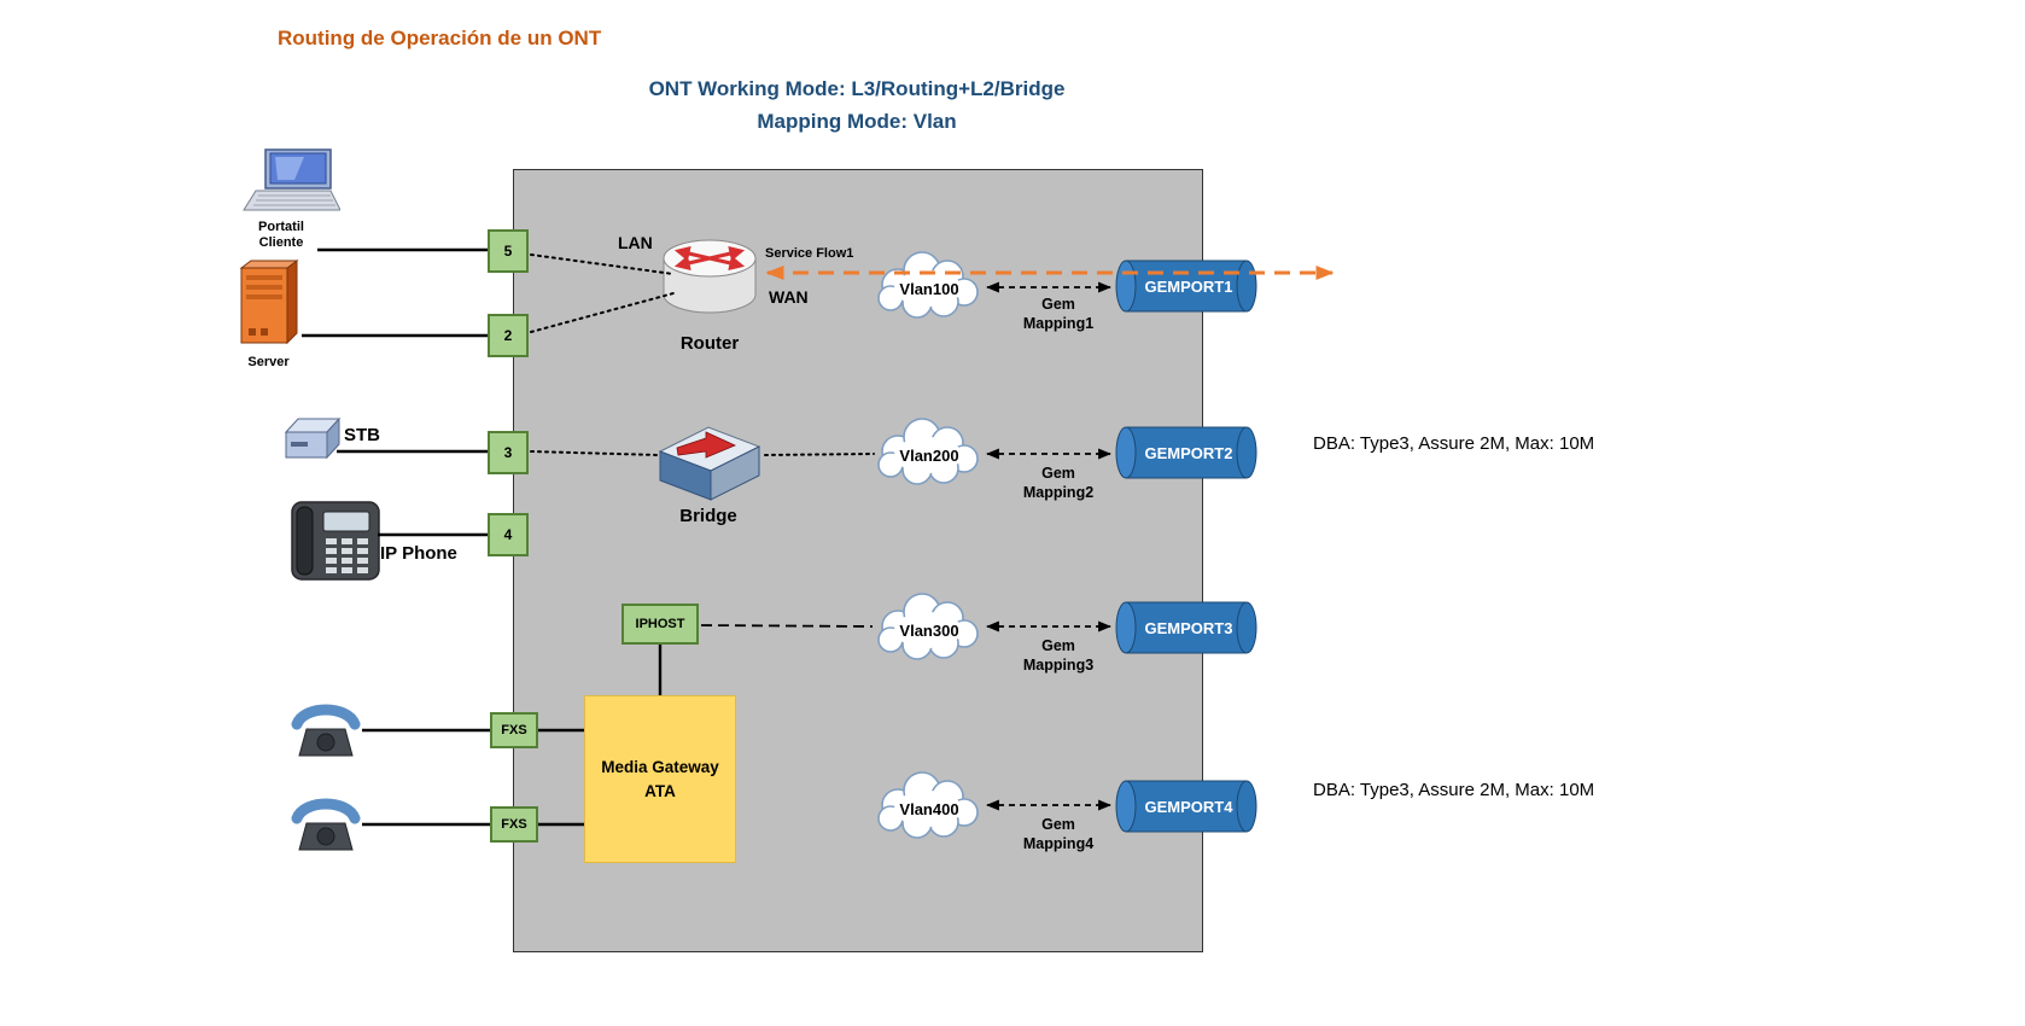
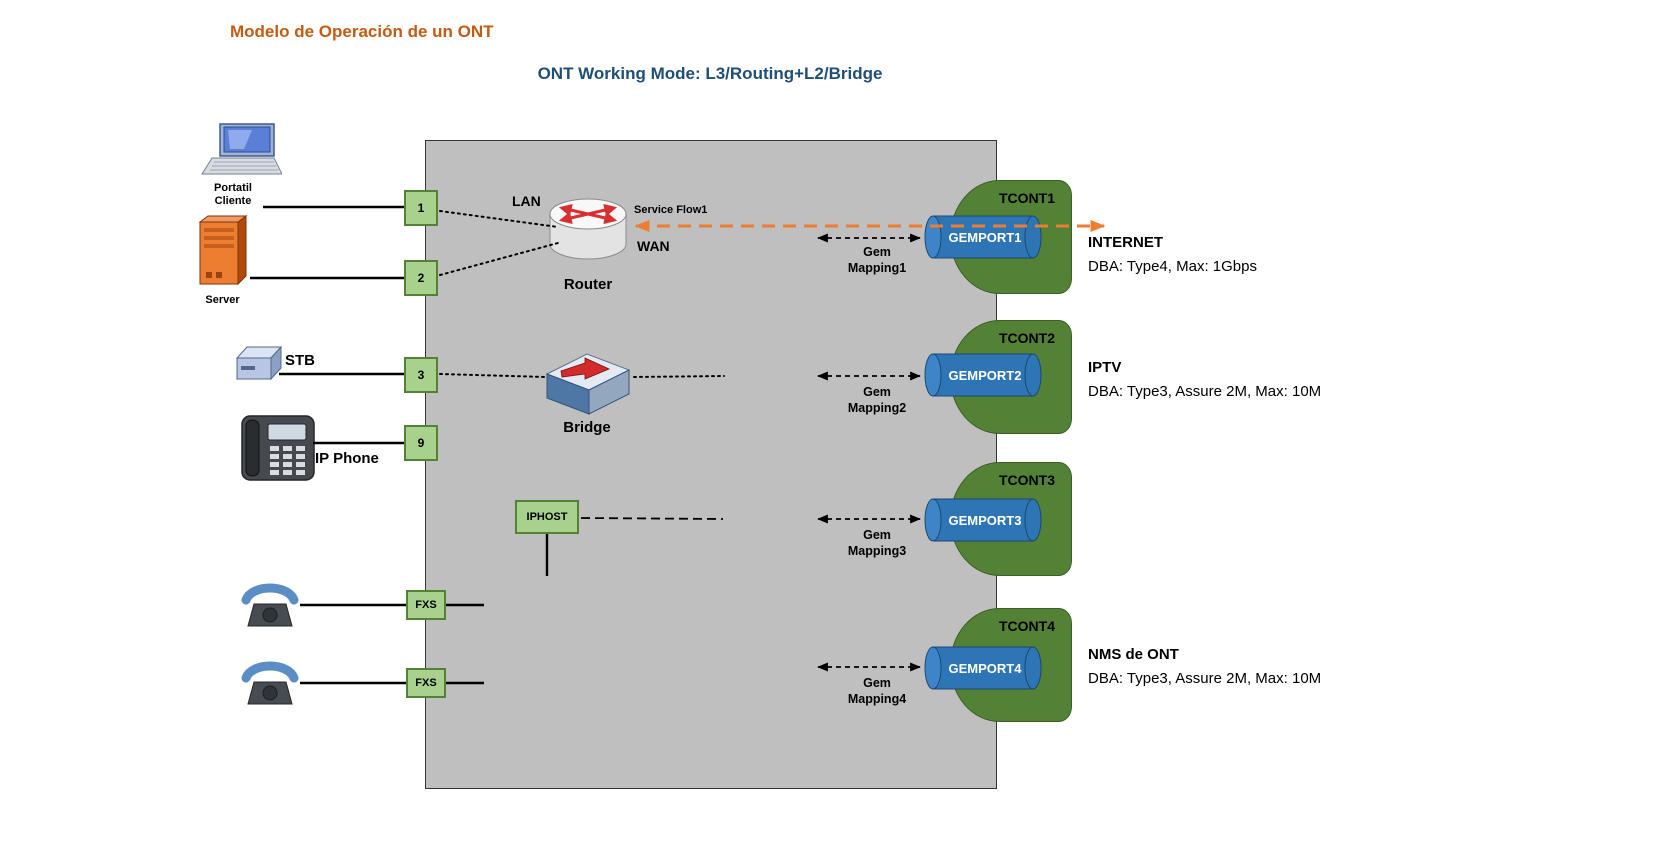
- Routing de Operación de un ONT
+ Modelo de Operación de un ONT
  ONT Working Mode: L3/Routing+L2/Bridge
- Mapping Mode: Vlan
  Portatil
  Cliente
  Server
  STB
  IP Phone
- 5
+ 1
  2
  3
- 4
+ 9
  FXS
  FXS
  Router
  LAN
  WAN
  Service Flow1
  Bridge
  IPHOST
- Media Gateway
- ATA
- Vlan100
- Vlan200
- Vlan300
- Vlan400
  Gem
  Mapping1
  Gem
  Mapping2
  Gem
  Mapping3
  Gem
  Mapping4
+ TCONT1
+ TCONT2
+ TCONT3
+ TCONT4
  GEMPORT1
  GEMPORT2
  GEMPORT3
  GEMPORT4
+ INTERNET
+ DBA: Type4, Max: 1Gbps
+ IPTV
  DBA: Type3, Assure 2M, Max: 10M
+ NMS de ONT
  DBA: Type3, Assure 2M, Max: 10M
